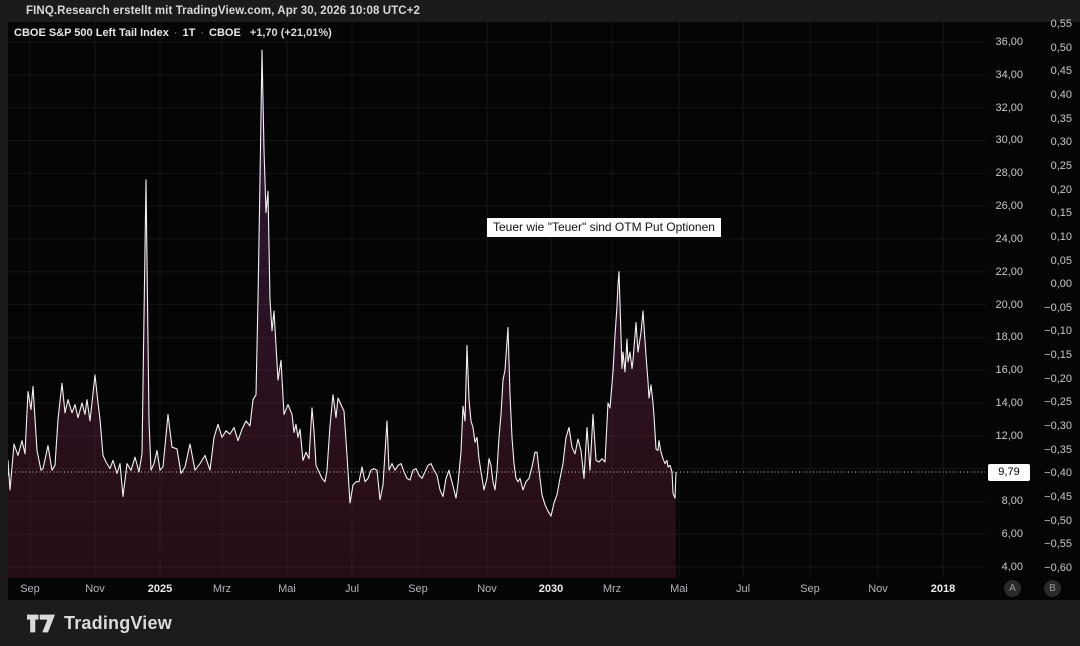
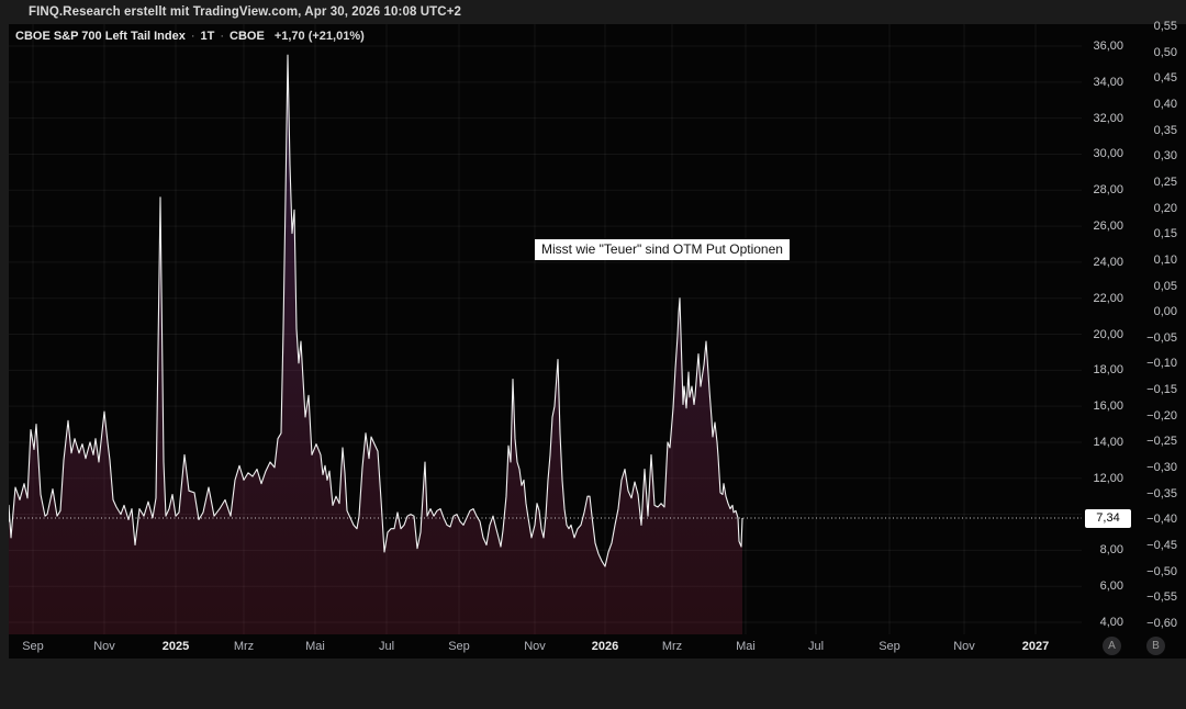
  FINQ.Research erstellt mit TradingView.com, Apr 30, 2026 10:08 UTC+2
- CBOE S&P 500 Left Tail Index
+ CBOE S&P 700 Left Tail Index
  ·
  1T
  ·
  CBOE
  +1,70 (+21,01%)
- Teuer wie "Teuer" sind OTM Put Optionen
+ Misst wie "Teuer" sind OTM Put Optionen
  36,00
  34,00
  32,00
  30,00
  28,00
  26,00
  24,00
  22,00
  20,00
  18,00
  16,00
  14,00
  12,00
  8,00
  6,00
  4,00
  0,55
  0,50
  0,45
  0,40
  0,35
  0,30
  0,25
  0,20
  0,15
  0,10
  0,05
  0,00
  −0,05
  −0,10
  −0,15
  −0,20
  −0,25
  −0,30
  −0,35
  −0,40
  −0,45
  −0,50
  −0,55
  −0,60
- 9,79
+ 7,34
  Sep
  Nov
  2025
  Mrz
  Mai
  Jul
  Sep
  Nov
- 2030
+ 2026
  Mrz
  Mai
  Jul
  Sep
  Nov
- 2018
+ 2027
  A
  B
- TradingView
